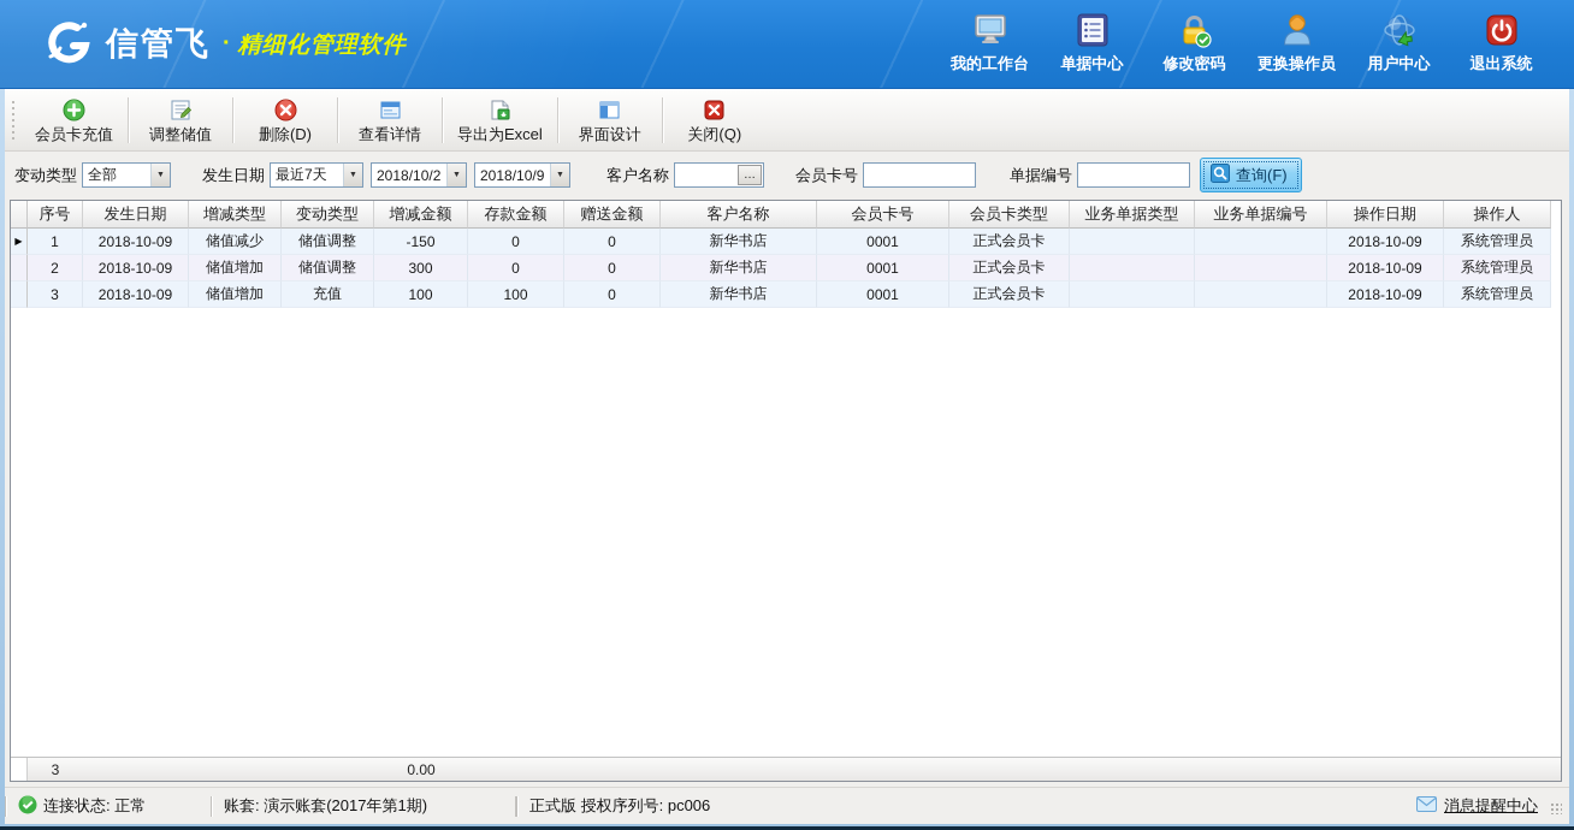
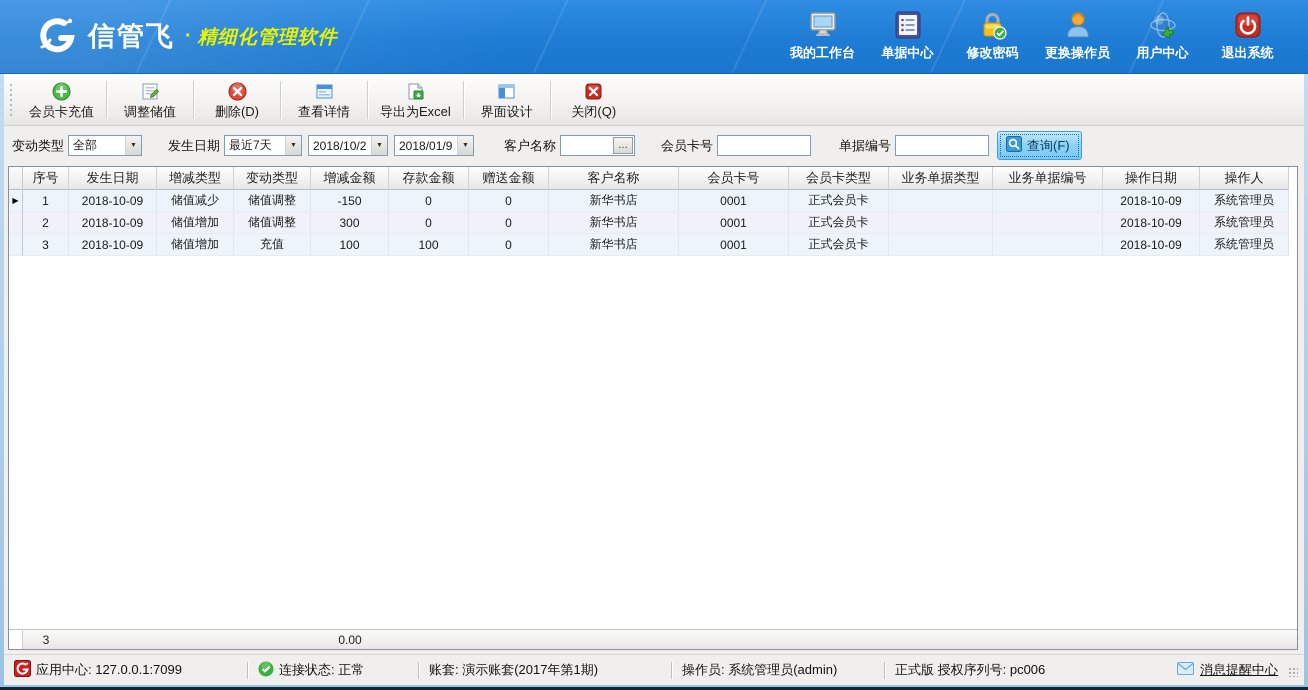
  信管飞
  ·
  精细化管理软件
  我的工作台
  单据中心
  修改密码
  更换操作员
  用户中心
  退出系统
  会员卡充值
  调整储值
  删除(D)
  查看详情
  导出为Excel
  界面设计
  关闭(Q)
  变动类型
  全部
  发生日期
  最近7天
  2018/10/2
- 2018/10/9
+ 2018/01/9
  客户名称
  …
  会员卡号
  单据编号
  查询(F)
  序号
  发生日期
  增减类型
  变动类型
  增减金额
  存款金额
  赠送金额
  客户名称
  会员卡号
  会员卡类型
  业务单据类型
  业务单据编号
  操作日期
  操作人
  ▶
  1
  2018-10-09
  储值减少
  储值调整
  -150
  0
  0
  新华书店
  0001
  正式会员卡
  2018-10-09
  系统管理员
  2
  2018-10-09
  储值增加
  储值调整
  300
  0
  0
  新华书店
  0001
  正式会员卡
  2018-10-09
  系统管理员
  3
  2018-10-09
  储值增加
  充值
  100
  100
  0
  新华书店
  0001
  正式会员卡
  2018-10-09
  系统管理员
  3
  0.00
+ 应用中心: 127.0.0.1:7099
  连接状态: 正常
  账套: 演示账套(2017年第1期)
+ 操作员: 系统管理员(admin)
  正式版 授权序列号: pc006
  消息提醒中心
